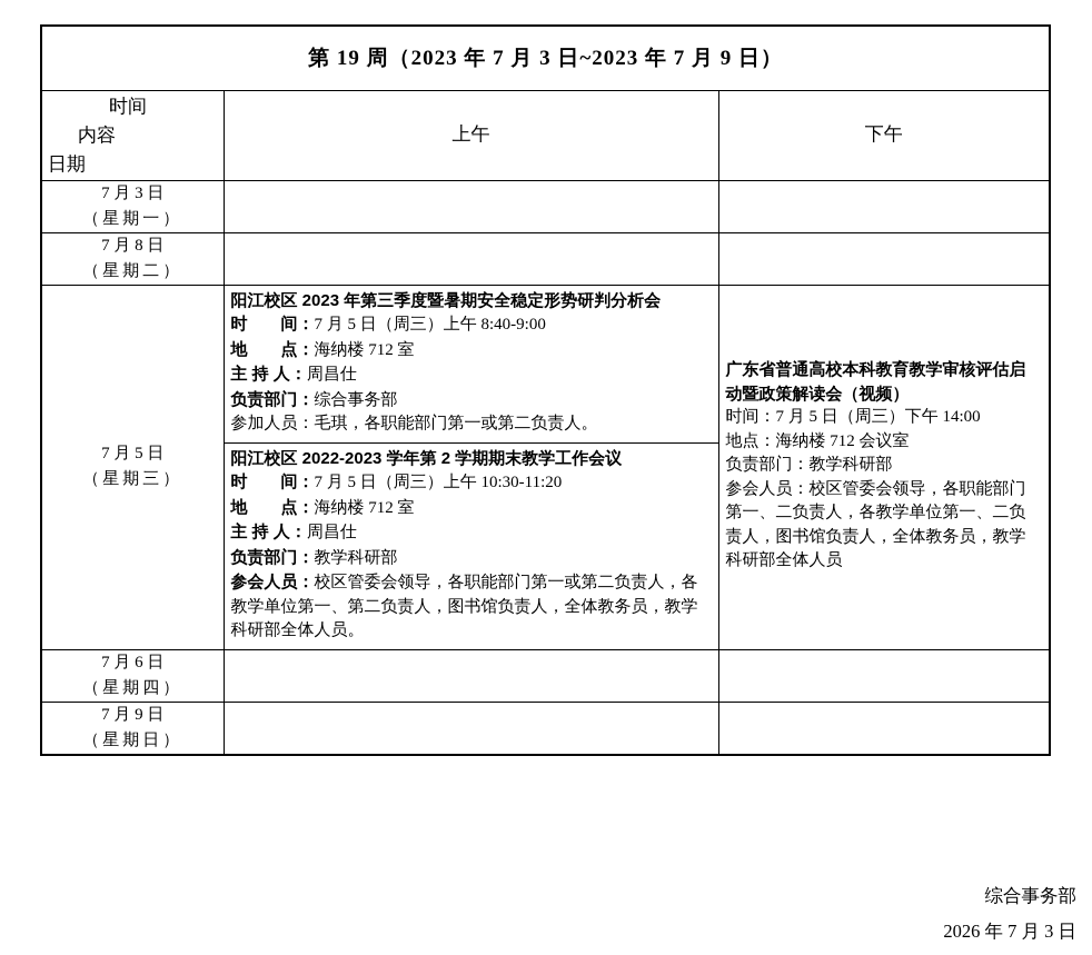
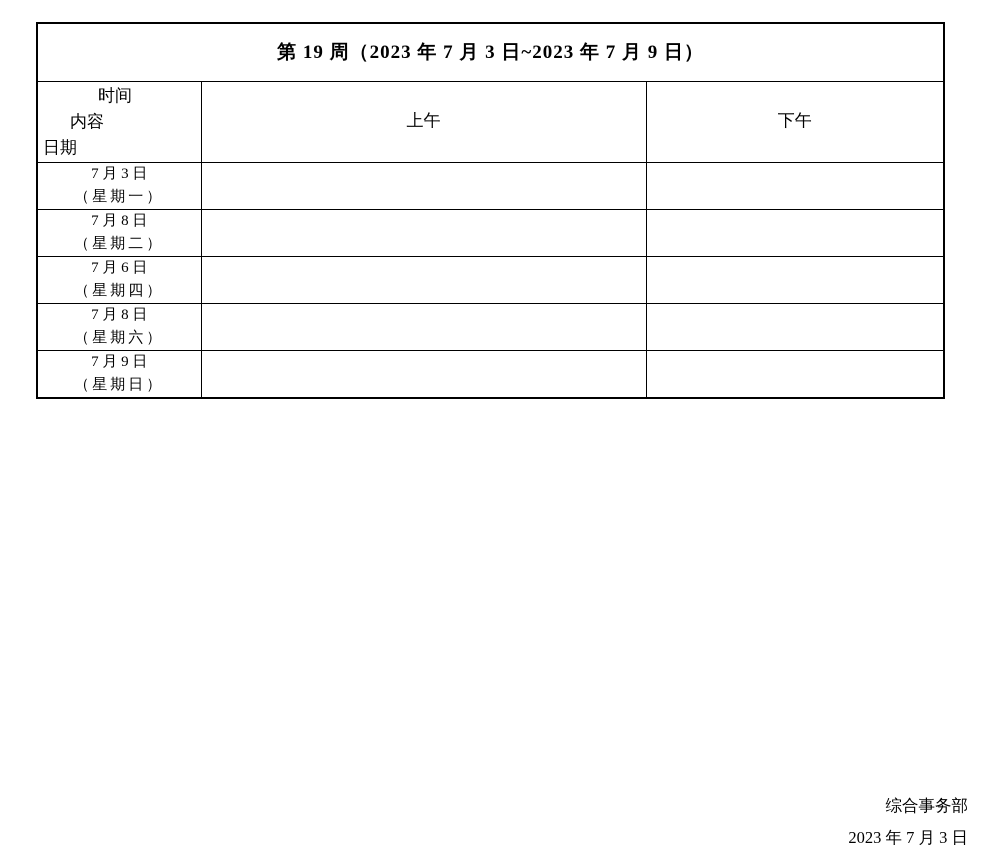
  第 19 周（2023 年 7 月 3 日~2023 年 7 月 9 日）
  时间 内容 日期	上午	下午
  7 月 3 日 （星期一）
  7 月 8 日 （星期二）
- 7 月 5 日 （星期三）	阳江校区 2023 年第三季度暨暑期安全稳定形势研判分析会 时 间：7 月 5 日（周三）上午 8:40-9:00 地 点：海纳楼 712 室 主 持 人：周昌仕 负责部门：综合事务部 参加人员：毛琪，各职能部门第一或第二负责人。 阳江校区 2022-2023 学年第 2 学期期末教学工作会议 时 间：7 月 5 日（周三）上午 10:30-11:20 地 点：海纳楼 712 室 主 持 人：周昌仕 负责部门：教学科研部 参会人员：校区管委会领导，各职能部门第一或第二负责人，各教学单位第一、第二负责人，图书馆负责人，全体教务员，教学科研部全体人员。	广东省普通高校本科教育教学审核评估启动暨政策解读会（视频） 时间：7 月 5 日（周三）下午 14:00 地点：海纳楼 712 会议室 负责部门：教学科研部 参会人员：校区管委会领导，各职能部门第一、二负责人，各教学单位第一、二负责人，图书馆负责人，全体教务员，教学科研部全体人员
  7 月 6 日 （星期四）
+ 7 月 8 日 （星期六）
  7 月 9 日 （星期日）
  综合事务部
- 2026 年 7 月 3 日
+ 2023 年 7 月 3 日
